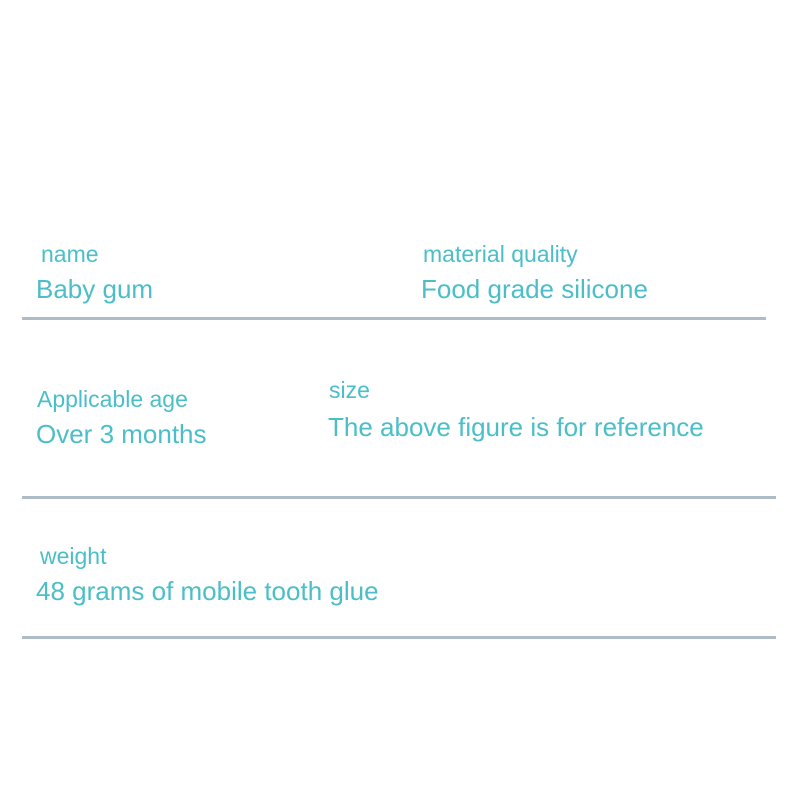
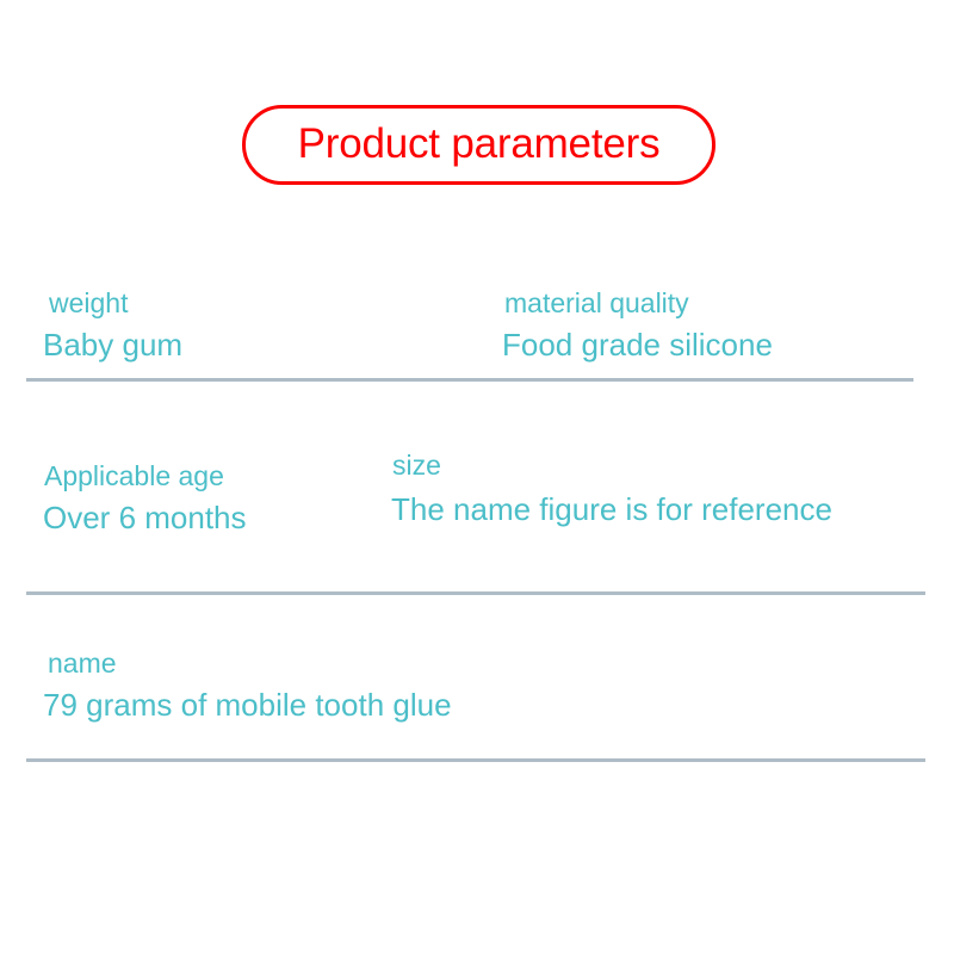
+ Product parameters
- name
+ weight
  Baby gum
  material quality
  Food grade silicone
  Applicable age
- Over 3 months
+ Over 6 months
  size
- The above figure is for reference
+ The name figure is for reference
- weight
+ name
- 48 grams of mobile tooth glue
+ 79 grams of mobile tooth glue
